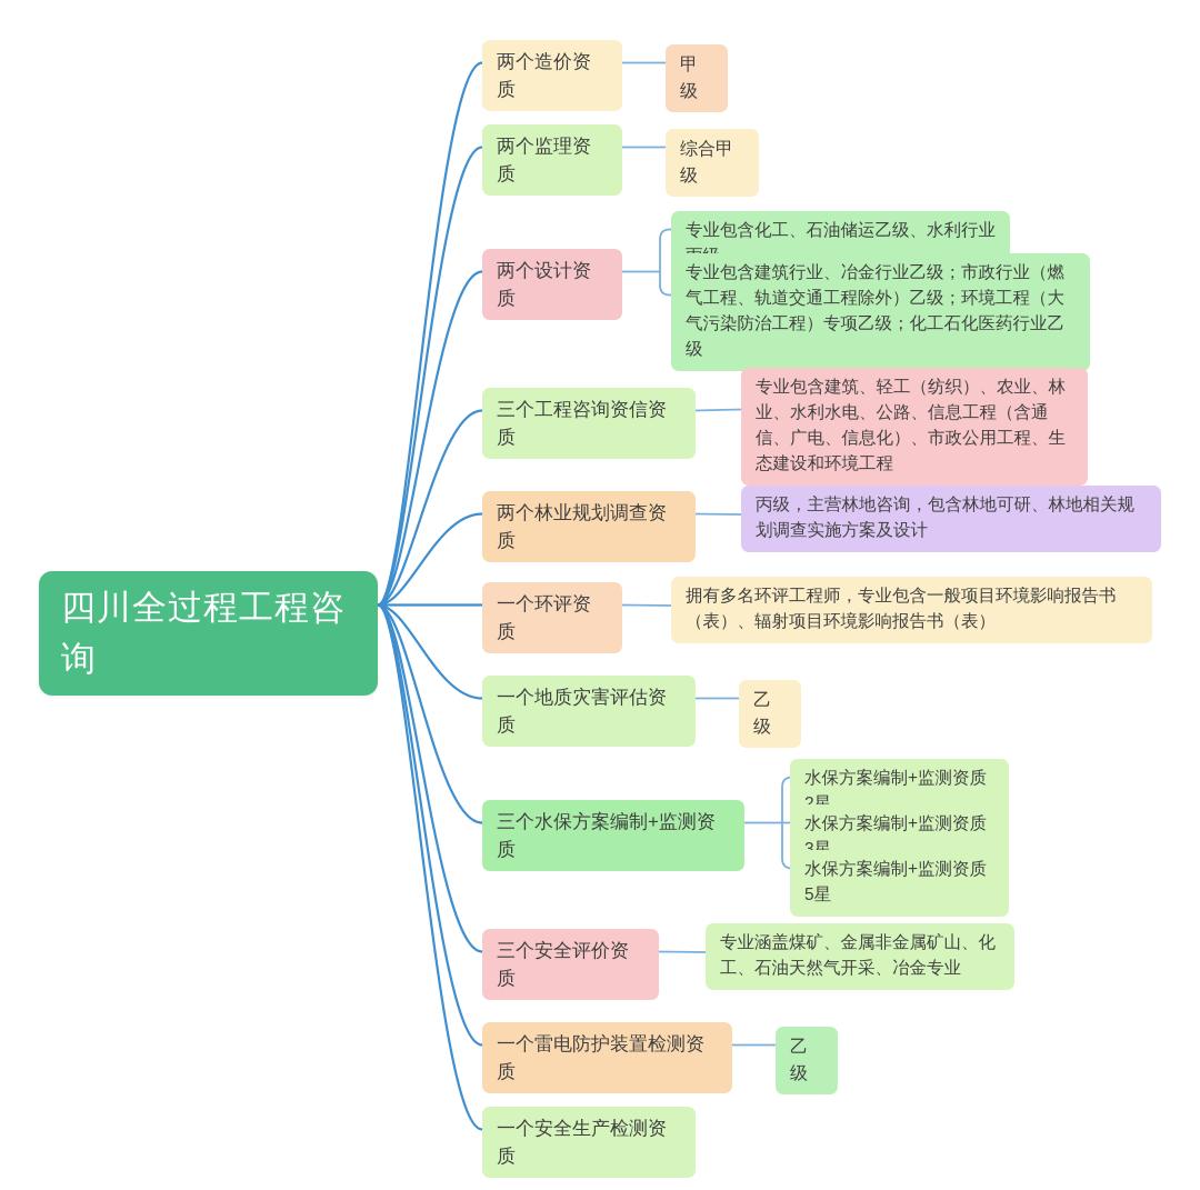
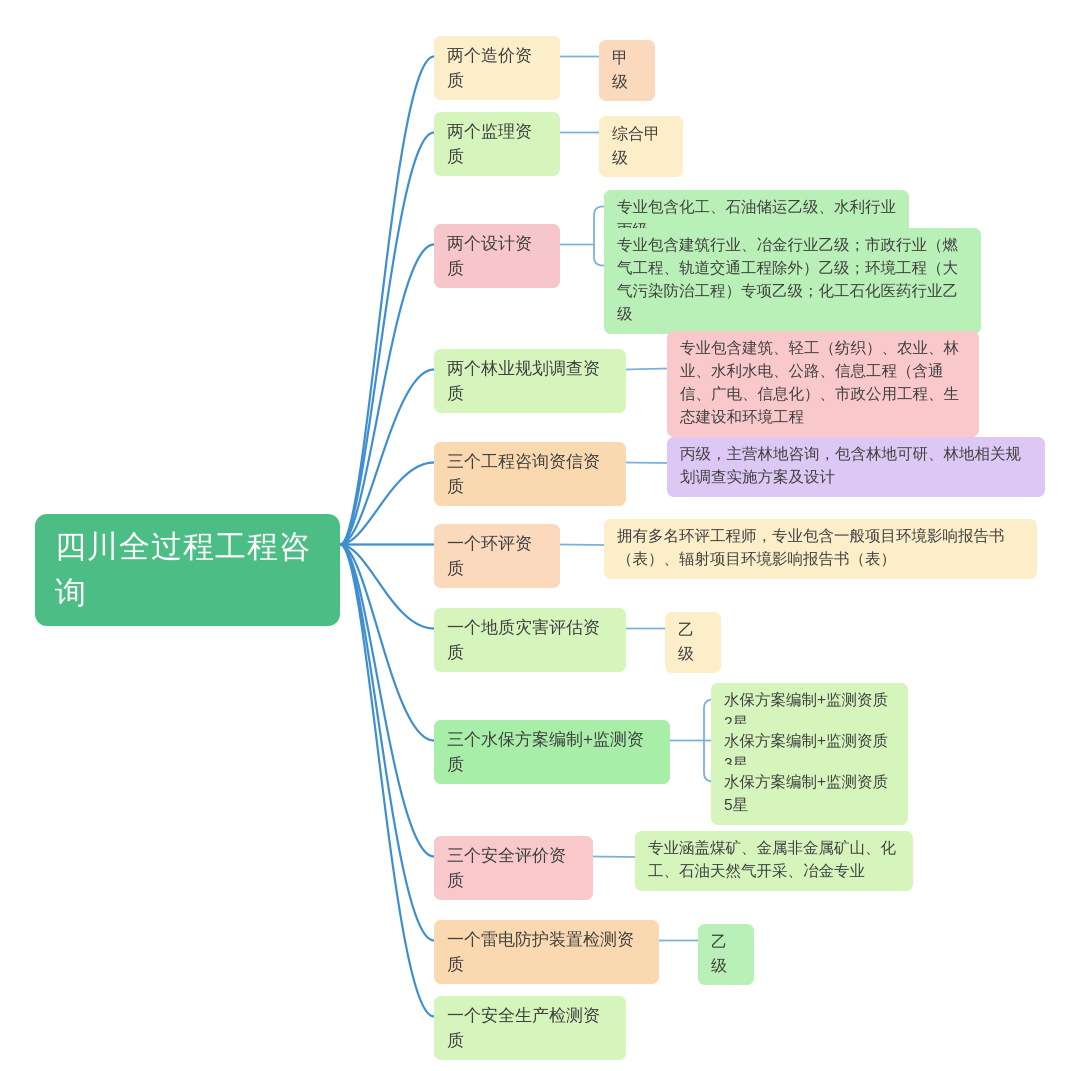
  四川全过程工程咨询
  两个造价资质
  甲级
  两个监理资质
  综合甲级
  两个设计资质
  专业包含化工、石油储运乙级、水利行业
  专业包含建筑行业、冶金行业乙级；市政行业（燃气工程、轨道交通工程除外）乙级；环境工程（大气污染防治工程）专项乙级；化工石化医药行业乙级
- 三个工程咨询资信资质
+ 两个林业规划调查资质
  专业包含建筑、轻工（纺织）、农业、林业、水利水电、公路、信息工程（含通信、广电、信息化）、市政公用工程、生态建设和环境工程
- 两个林业规划调查资质
+ 三个工程咨询资信资质
  丙级，主营林地咨询，包含林地可研、林地相关规划调查实施方案及设计
  一个环评资质
  拥有多名环评工程师，专业包含一般项目环境影响报告书（表）、辐射项目环境影响报告书（表）
  一个地质灾害评估资质
  乙级
  三个水保方案编制+监测资质
  水保方案编制+监测资质
  水保方案编制+监测资质
  水保方案编制+监测资质5星
  三个安全评价资质
  专业涵盖煤矿、金属非金属矿山、化工、石油天然气开采、冶金专业
  一个雷电防护装置检测资质
  乙级
  一个安全生产检测资质
